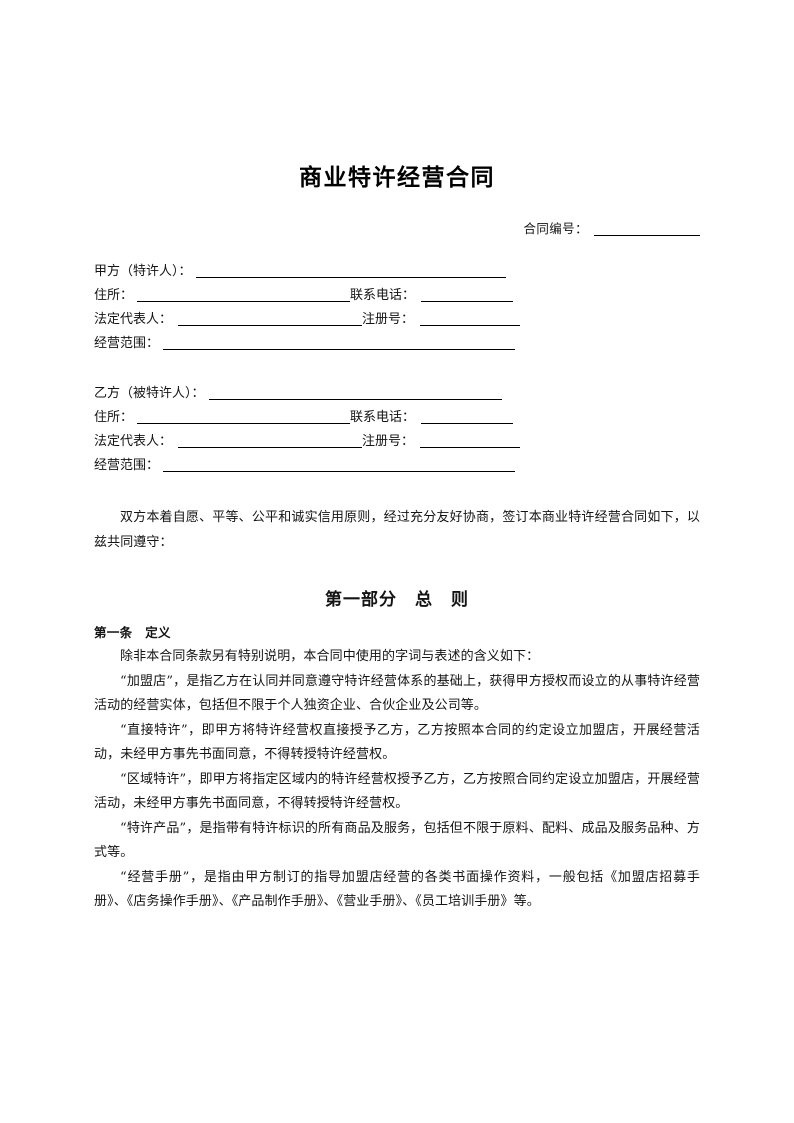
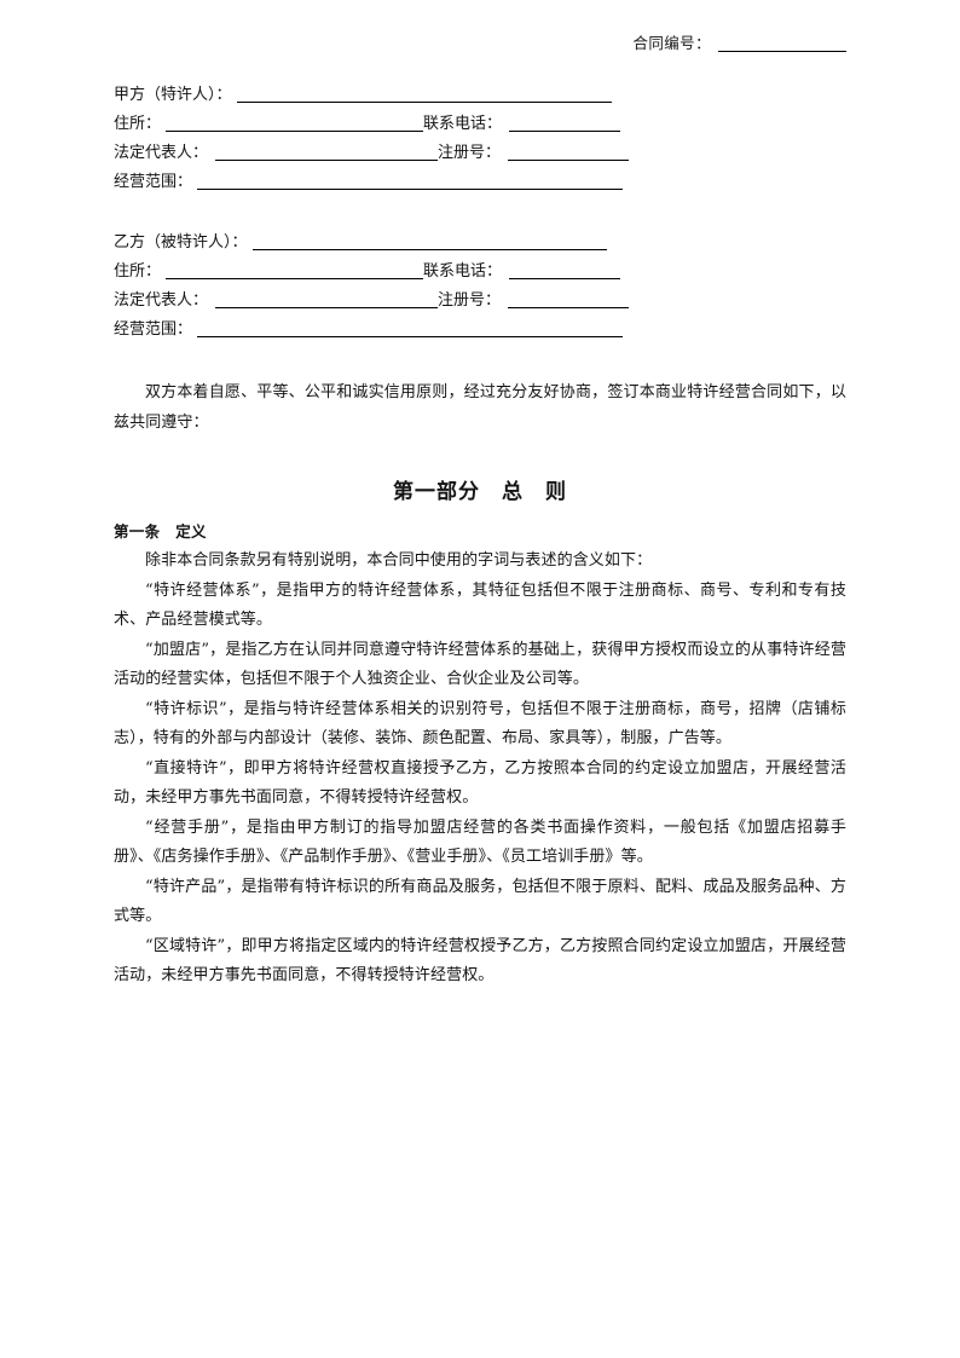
- 商业特许经营合同
  合同编号：
  甲方（特许人）：
  住所： 联系电话：
  法定代表人： 注册号：
  经营范围：
  乙方（被特许人）：
  住所： 联系电话：
  法定代表人： 注册号：
  经营范围：
  双方本着自愿、平等、公平和诚实信用原则，经过充分友好协商，签订本商业特许经营合同如下，以兹共同遵守：
  第一部分 总 则
  第一条 定义
  除非本合同条款另有特别说明，本合同中使用的字词与表述的含义如下：
+ “特许经营体系”，是指甲方的特许经营体系，其特征包括但不限于注册商标、商号、专利和专有技术、产品经营模式等。
  “加盟店”，是指乙方在认同并同意遵守特许经营体系的基础上，获得甲方授权而设立的从事特许经营活动的经营实体，包括但不限于个人独资企业、合伙企业及公司等。
+ “特许标识”，是指与特许经营体系相关的识别符号，包括但不限于注册商标，商号，招牌（店铺标志），特有的外部与内部设计（装修、装饰、颜色配置、布局、家具等），制服，广告等。
  “直接特许”，即甲方将特许经营权直接授予乙方，乙方按照本合同的约定设立加盟店，开展经营活动，未经甲方事先书面同意，不得转授特许经营权。
- “区域特许”，即甲方将指定区域内的特许经营权授予乙方，乙方按照合同约定设立加盟店，开展经营活动，未经甲方事先书面同意，不得转授特许经营权。
+ “经营手册”，是指由甲方制订的指导加盟店经营的各类书面操作资料，一般包括《加盟店招募手册》、《店务操作手册》、《产品制作手册》、《营业手册》、《员工培训手册》等。
  “特许产品”，是指带有特许标识的所有商品及服务，包括但不限于原料、配料、成品及服务品种、方式等。
- “经营手册”，是指由甲方制订的指导加盟店经营的各类书面操作资料，一般包括《加盟店招募手册》、《店务操作手册》、《产品制作手册》、《营业手册》、《员工培训手册》等。
+ “区域特许”，即甲方将指定区域内的特许经营权授予乙方，乙方按照合同约定设立加盟店，开展经营活动，未经甲方事先书面同意，不得转授特许经营权。
